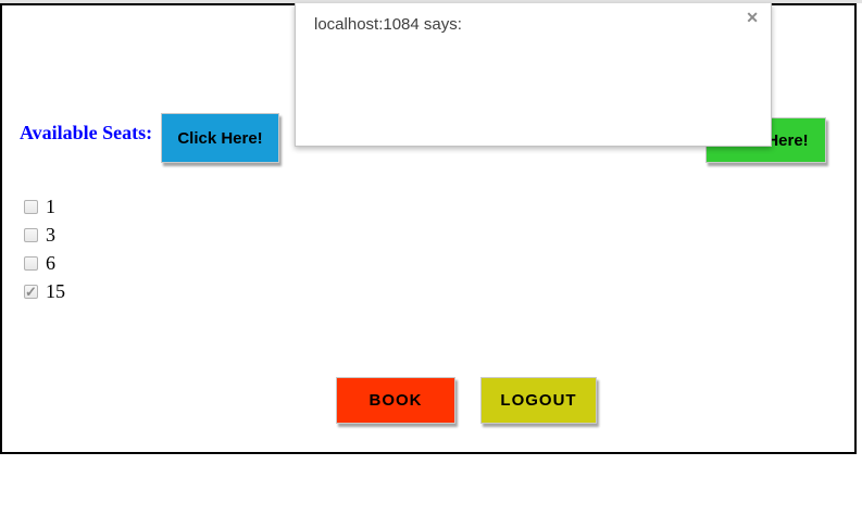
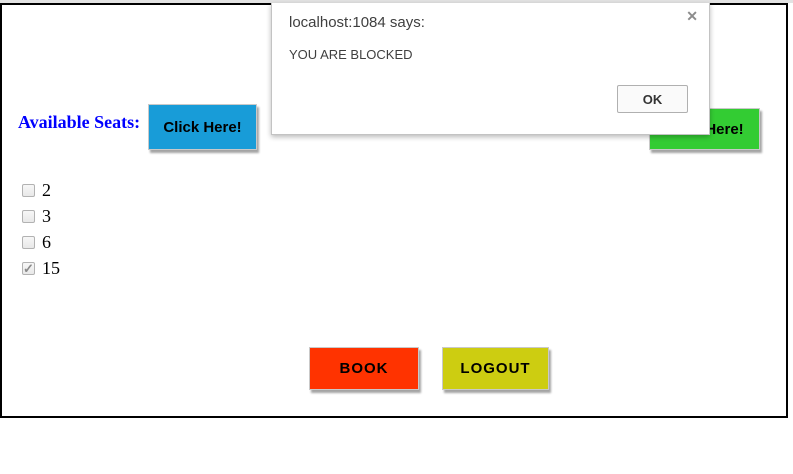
  Available Seats:
  Click Here!
- 1
+ 2
  3
  6
  15
  BOOK
  LOGOUT
  localhost:1084 says:
  ✕
+ YOU ARE BLOCKED
+ OK
